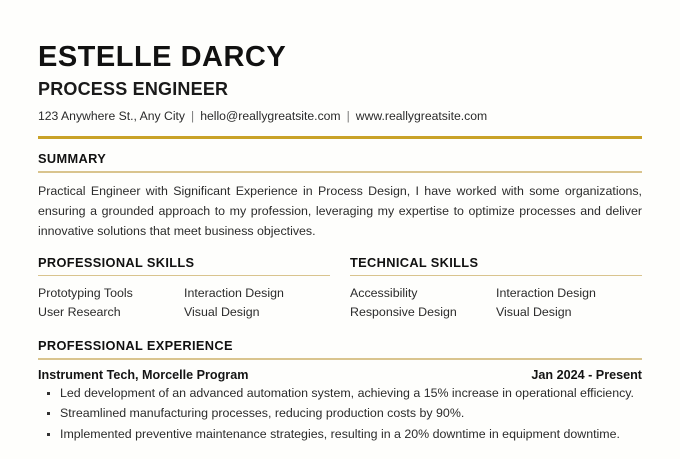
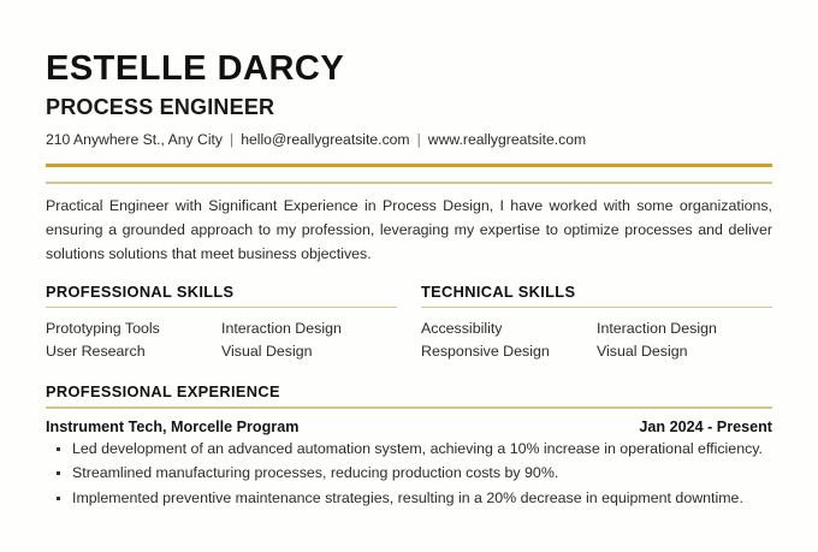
  ESTELLE DARCY
  PROCESS ENGINEER
- 123 Anywhere St., Any City | hello@reallygreatsite.com | www.reallygreatsite.com
+ 210 Anywhere St., Any City | hello@reallygreatsite.com | www.reallygreatsite.com
- SUMMARY
- Practical Engineer with Significant Experience in Process Design, I have worked with some organizations, ensuring a grounded approach to my profession, leveraging my expertise to optimize processes and deliver innovative solutions that meet business objectives.
+ Practical Engineer with Significant Experience in Process Design, I have worked with some organizations, ensuring a grounded approach to my profession, leveraging my expertise to optimize processes and deliver solutions solutions that meet business objectives.
  PROFESSIONAL SKILLS
  Prototyping Tools
  User Research
  Interaction Design
  Visual Design
  TECHNICAL SKILLS
  Accessibility
  Responsive Design
  Interaction Design
  Visual Design
  PROFESSIONAL EXPERIENCE
  Instrument Tech, Morcelle Program
  Jan 2024 - Present
- Led development of an advanced automation system, achieving a 15% increase in operational efficiency.
+ Led development of an advanced automation system, achieving a 10% increase in operational efficiency.
  Streamlined manufacturing processes, reducing production costs by 90%.
- Implemented preventive maintenance strategies, resulting in a 20% downtime in equipment downtime.
+ Implemented preventive maintenance strategies, resulting in a 20% decrease in equipment downtime.
